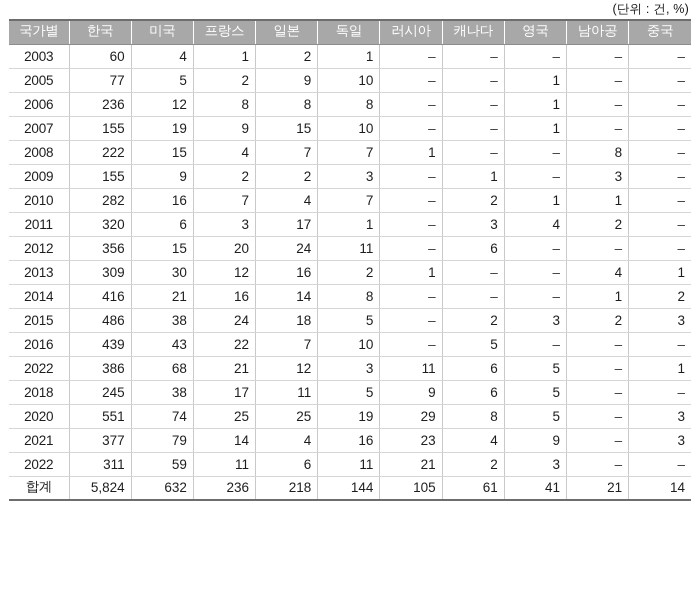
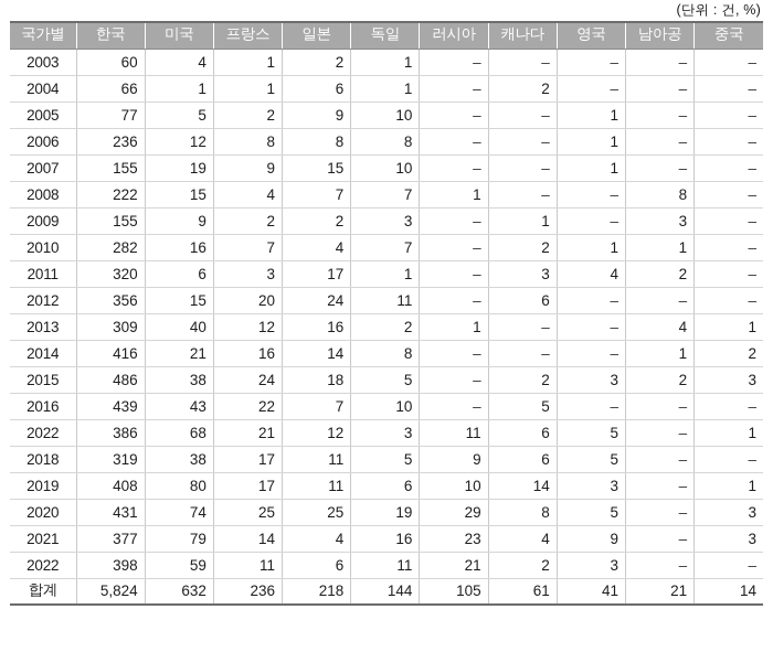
  (단위 : 건, %)
  국가별	한국	미국	프랑스	일본	독일	러시아	캐나다	영국	남아공	중국
  2003	60	4	1	2	1	–	–	–	–	–
+ 2004	66	1	1	6	1	–	2	–	–	–
  2005	77	5	2	9	10	–	–	1	–	–
  2006	236	12	8	8	8	–	–	1	–	–
  2007	155	19	9	15	10	–	–	1	–	–
  2008	222	15	4	7	7	1	–	–	8	–
  2009	155	9	2	2	3	–	1	–	3	–
  2010	282	16	7	4	7	–	2	1	1	–
  2011	320	6	3	17	1	–	3	4	2	–
  2012	356	15	20	24	11	–	6	–	–	–
- 2013	309	30	12	16	2	1	–	–	4	1
+ 2013	309	40	12	16	2	1	–	–	4	1
  2014	416	21	16	14	8	–	–	–	1	2
  2015	486	38	24	18	5	–	2	3	2	3
  2016	439	43	22	7	10	–	5	–	–	–
  2022	386	68	21	12	3	11	6	5	–	1
- 2018	245	38	17	11	5	9	6	5	–	–
+ 2018	319	38	17	11	5	9	6	5	–	–
+ 2019	408	80	17	11	6	10	14	3	–	1
- 2020	551	74	25	25	19	29	8	5	–	3
+ 2020	431	74	25	25	19	29	8	5	–	3
  2021	377	79	14	4	16	23	4	9	–	3
- 2022	311	59	11	6	11	21	2	3	–	–
+ 2022	398	59	11	6	11	21	2	3	–	–
  합계	5,824	632	236	218	144	105	61	41	21	14
